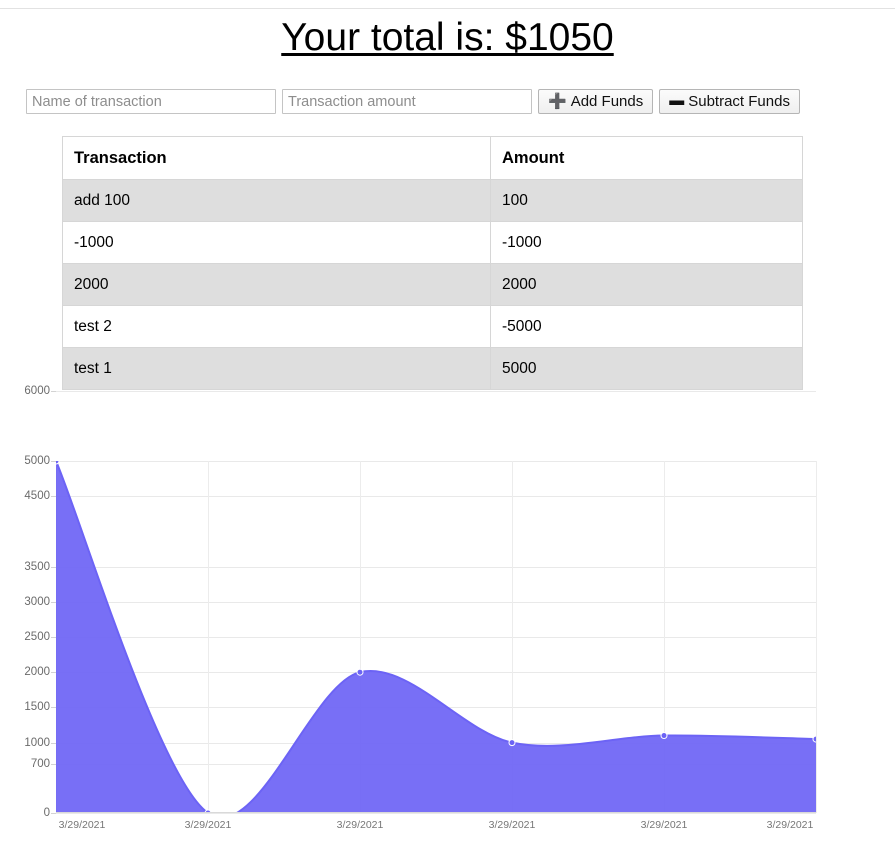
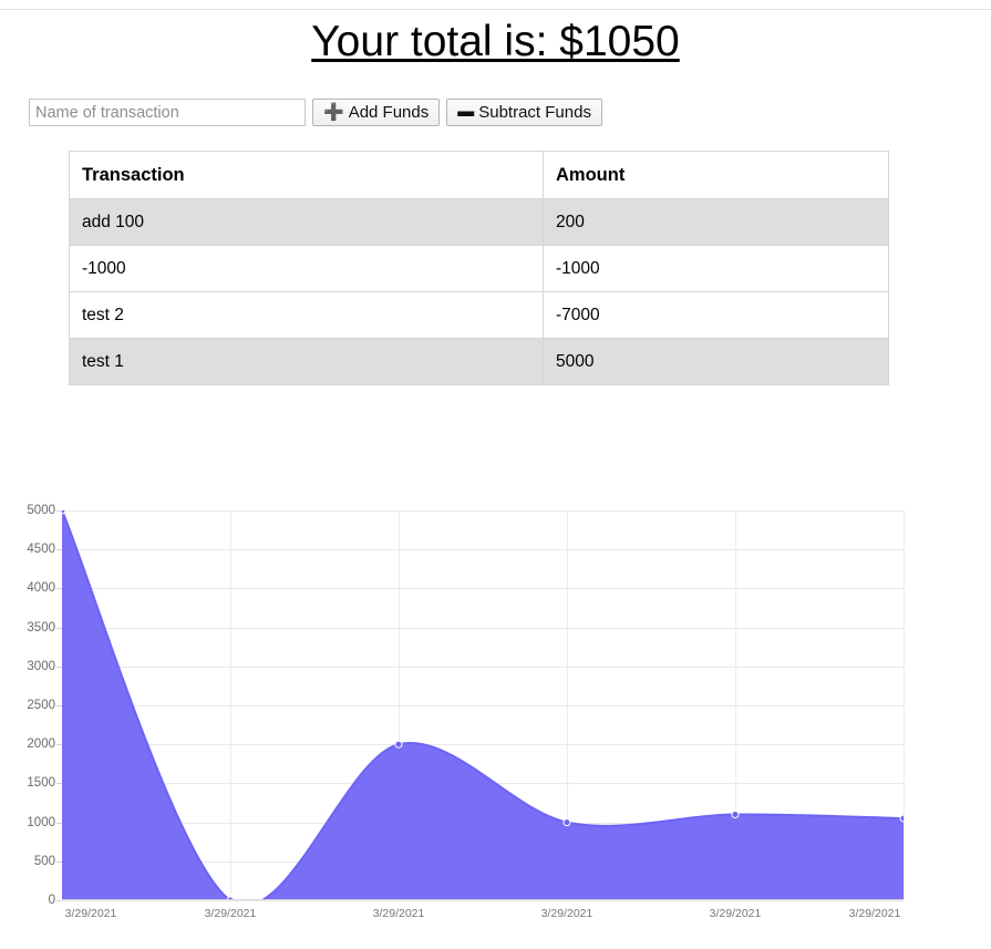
  Your total is: $1050
  Name of transaction
- Transaction amount
  ➕
  Add Funds
  ▬
  Subtract Funds
  Transaction	Amount
- add 100	100
+ add 100	200
  -1000	-1000
- 2000	2000
- test 2	-5000
+ test 2	-7000
  test 1	5000
  0
- 700
+ 500
  1000
  1500
  2000
  2500
  3000
  3500
- 6000
+ 4000
  4500
  5000
  3/29/2021
  3/29/2021
  3/29/2021
  3/29/2021
  3/29/2021
  3/29/2021
